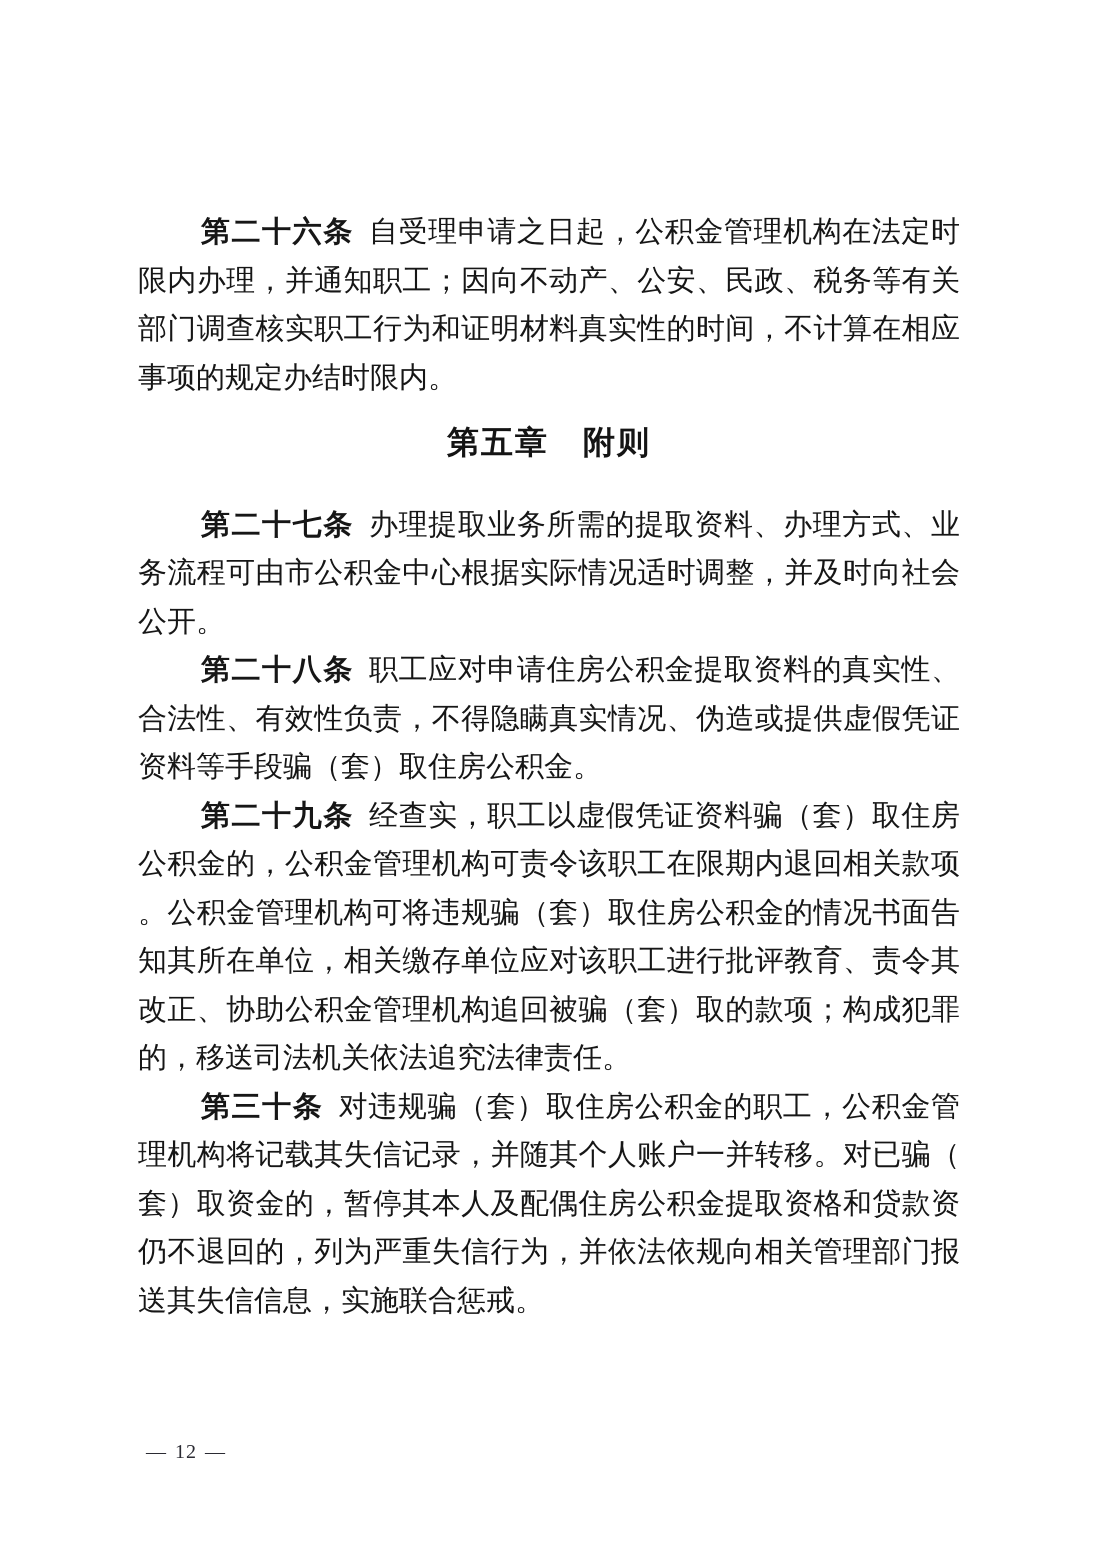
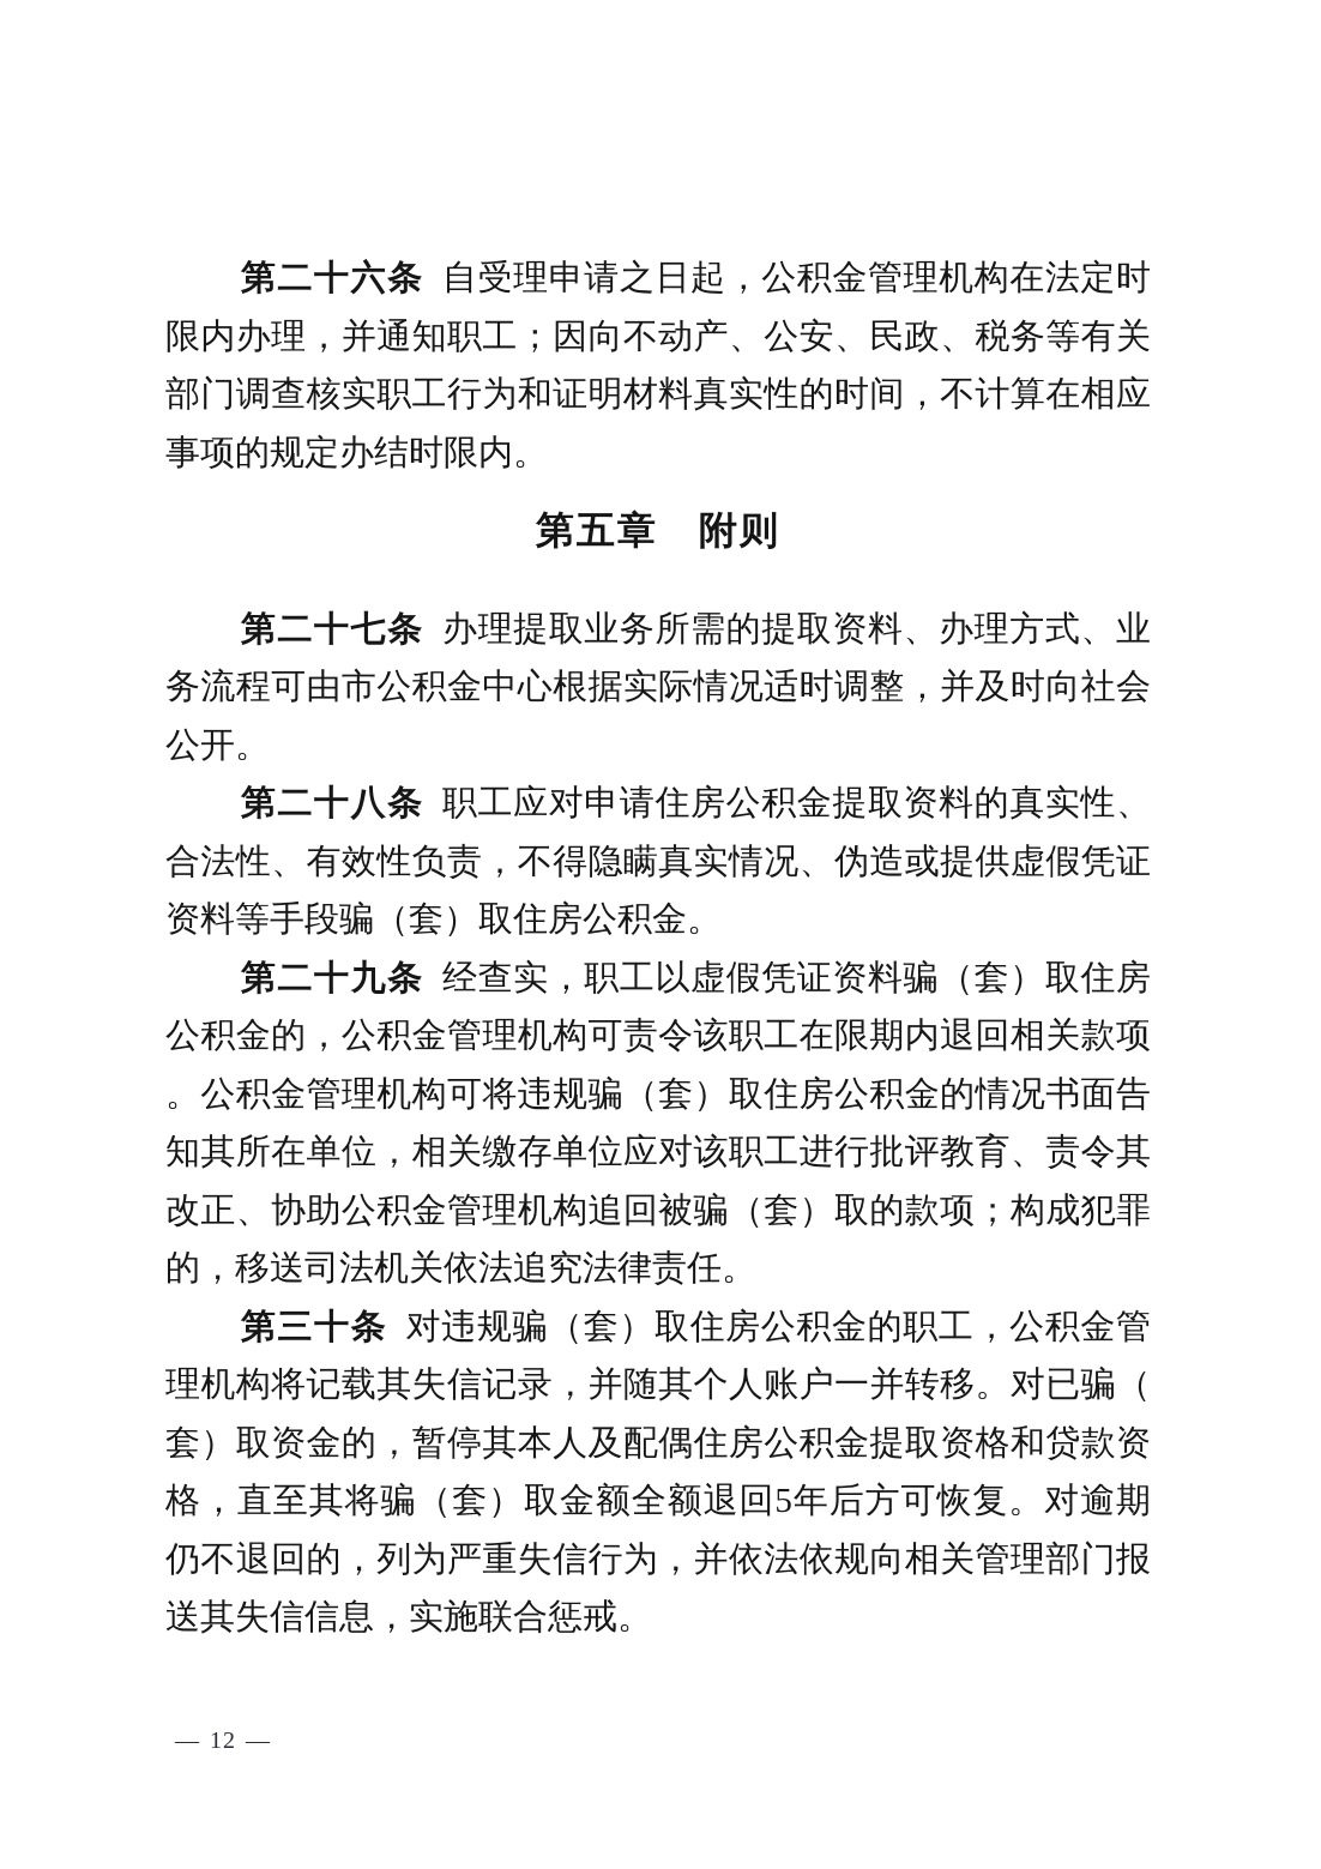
  第二十六条 自受理申请之日起，公积金管理机构在法定时
  限内办理，并通知职工；因向不动产、公安、民政、税务等有关
  部门调查核实职工行为和证明材料真实性的时间，不计算在相应
  事项的规定办结时限内。
  第五章 附则
  第二十七条 办理提取业务所需的提取资料、办理方式、业
  务流程可由市公积金中心根据实际情况适时调整，并及时向社会
  公开。
  第二十八条 职工应对申请住房公积金提取资料的真实性、
  合法性、有效性负责，不得隐瞒真实情况、伪造或提供虚假凭证
  资料等手段骗（套）取住房公积金。
  第二十九条 经查实，职工以虚假凭证资料骗（套）取住房
  公积金的，公积金管理机构可责令该职工在限期内退回相关款项
  。公积金管理机构可将违规骗（套）取住房公积金的情况书面告
  知其所在单位，相关缴存单位应对该职工进行批评教育、责令其
  改正、协助公积金管理机构追回被骗（套）取的款项；构成犯罪
  的，移送司法机关依法追究法律责任。
  第三十条 对违规骗（套）取住房公积金的职工，公积金管
  理机构将记载其失信记录，并随其个人账户一并转移。对已骗（
  套）取资金的，暂停其本人及配偶住房公积金提取资格和贷款资
+ 格，直至其将骗（套）取金额全额退回5年后方可恢复。对逾期
  仍不退回的，列为严重失信行为，并依法依规向相关管理部门报
  送其失信信息，实施联合惩戒。
  — 12 —
